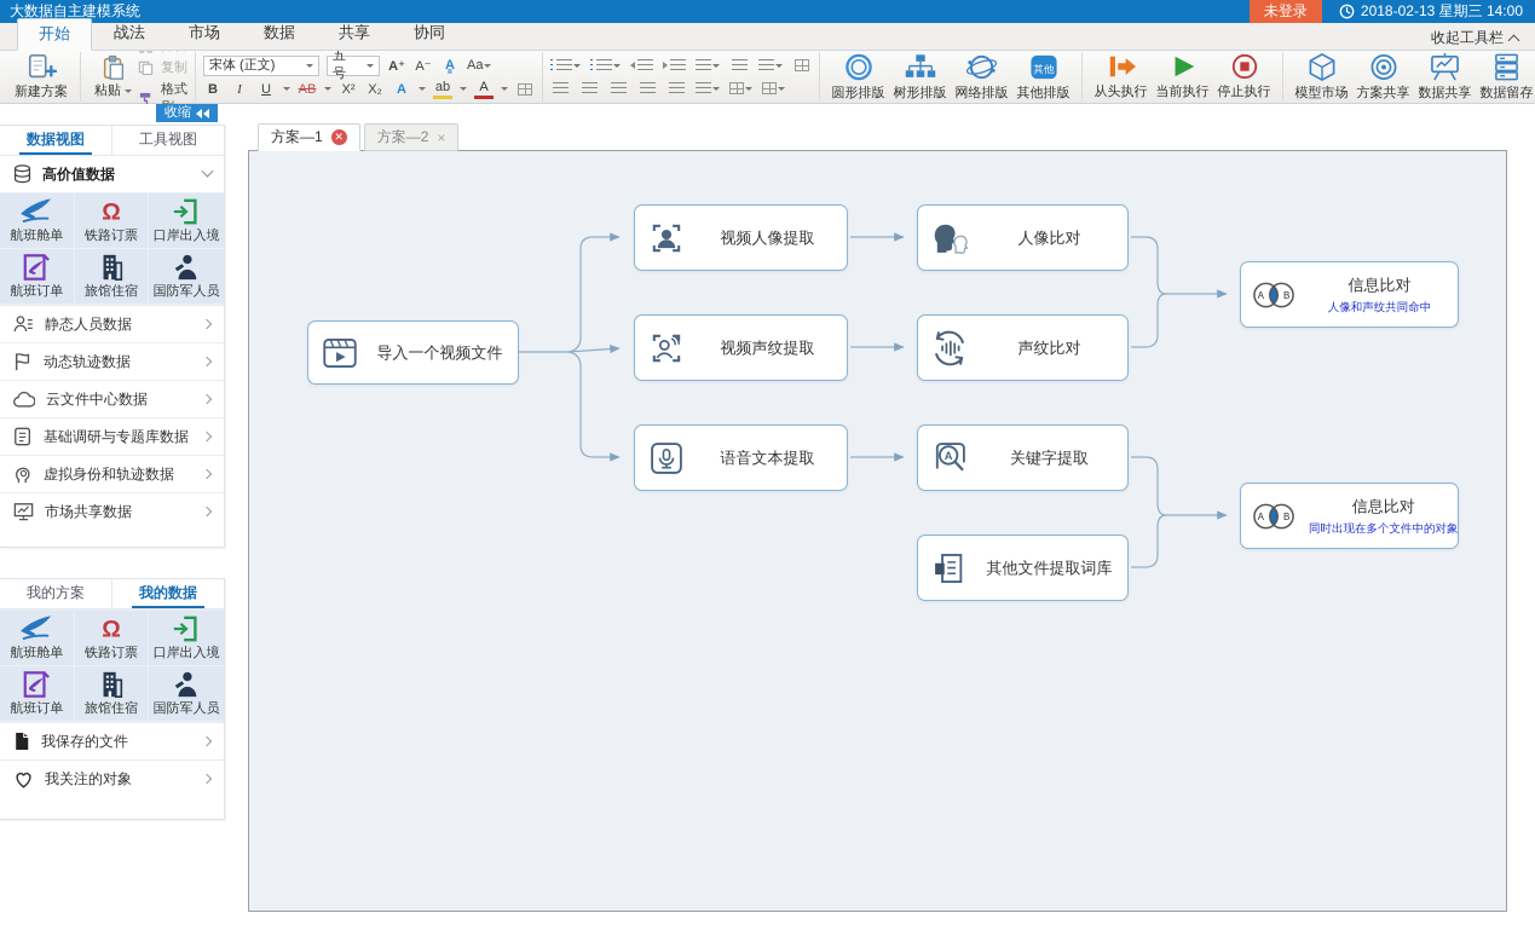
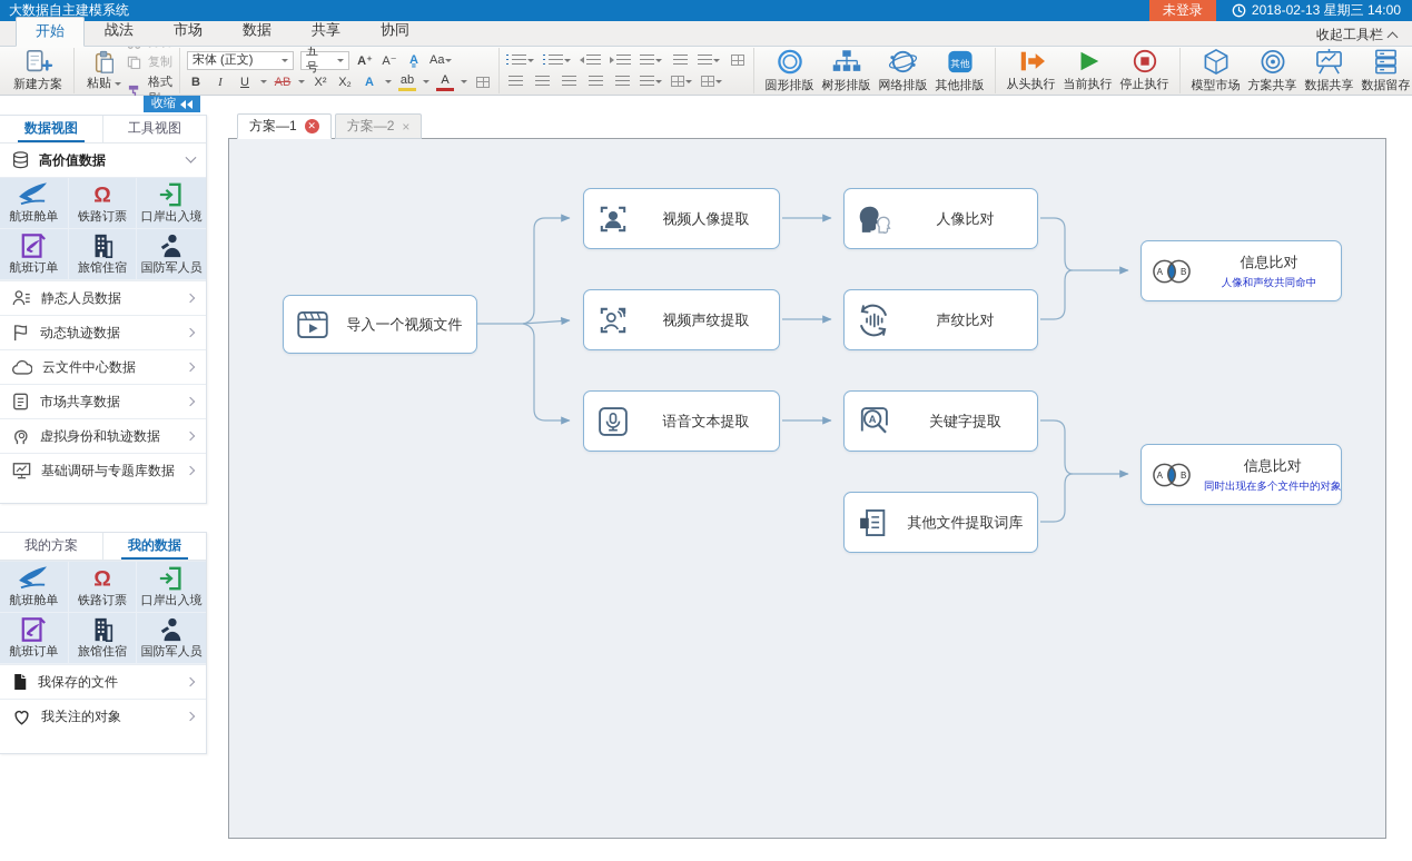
  大数据自主建模系统
  未登录
  2018-02-13 星期三 14:00
  开始
  战法
  市场
  数据
  共享
  协同
  收起工具栏
  新建方案
  粘贴
  复制
  宋体 (正文)
  五号
  A⁺
  A⁻
  A̳
  Aa
  B
  I
  U
  AB
  X²
  X₂
  A
  ab
  A
  圆形排版
  树形排版
  网络排版
  其他
  其他排版
  从头执行
  当前执行
  停止执行
  模型市场
  方案共享
  数据共享
  数据留存
  收缩
  数据视图
  工具视图
  高价值数据
  航班舱单
  Ω
  铁路订票
  口岸出入境
  航班订单
  旅馆住宿
  国防军人员
  静态人员数据
  动态轨迹数据
  云文件中心数据
- 基础调研与专题库数据
+ 市场共享数据
  虚拟身份和轨迹数据
- 市场共享数据
+ 基础调研与专题库数据
  我的方案
  我的数据
  航班舱单
  Ω
  铁路订票
  口岸出入境
  航班订单
  旅馆住宿
  国防军人员
  我保存的文件
  我关注的对象
  方案—1
  ✕
  方案—2
  ×
  导入一个视频文件
  视频人像提取
  视频声纹提取
  语音文本提取
  人像比对
  声纹比对
  A
  关键字提取
  其他文件提取词库
  A
  B
  信息比对
  人像和声纹共同命中
  A
  B
  信息比对
  同时出现在多个文件中的对象
